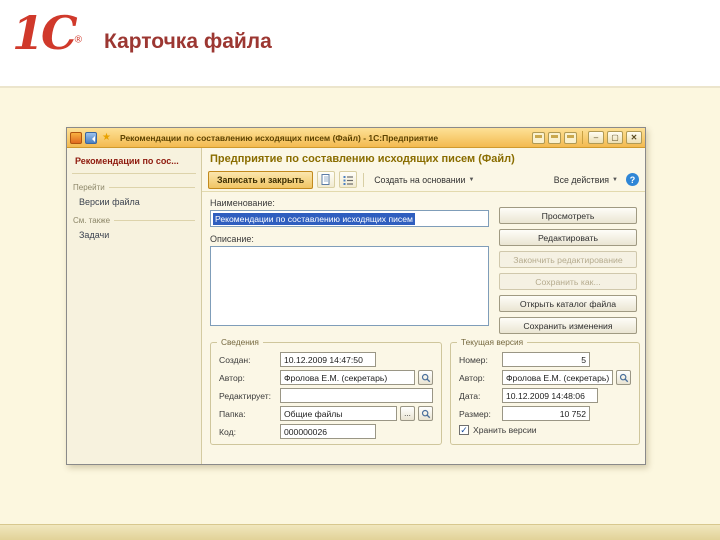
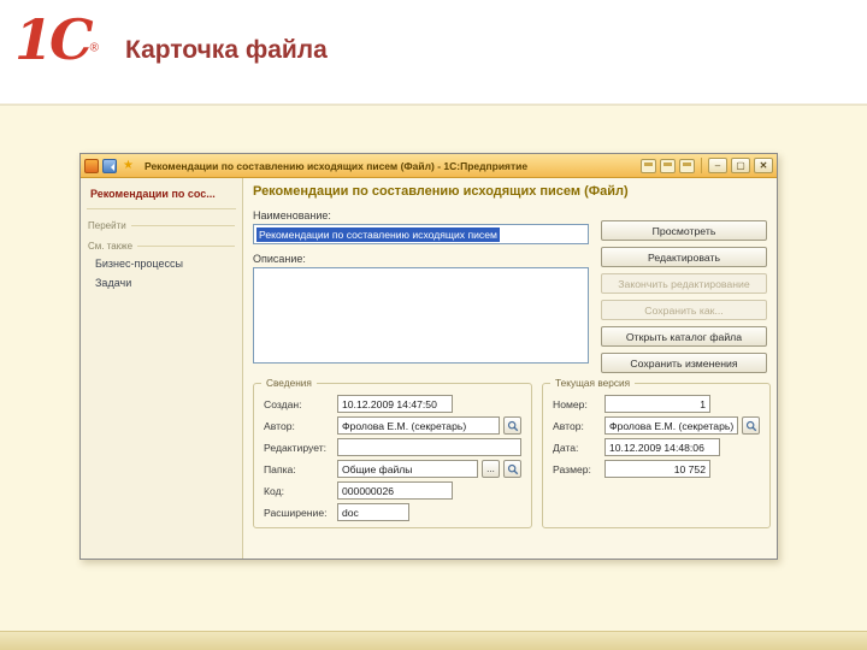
  1С®
  Карточка файла
  ★
  Рекомендации по составлению исходящих писем (Файл) - 1С:Предприятие
  –
  ▢
  ✕
  Рекомендации по сос...
  Перейти
- Версии файла
  См. также
+ Бизнес-процессы
  Задачи
- Предприятие по составлению исходящих писем (Файл)
+ Рекомендации по составлению исходящих писем (Файл)
- Записать и закрыть
- Создать на основании
- Все действия
- ?
  Наименование:
  Рекомендации по составлению исходящих писем
  Описание:
  Просмотреть
  Редактировать
  Закончить редактирование
  Сохранить как...
  Открыть каталог файла
  Сохранить изменения
  Сведения
  Создан:
  10.12.2009 14:47:50
  Автор:
  Фролова Е.М. (секретарь)
  Редактирует:
  Папка:
  Общие файлы
  ...
  Код:
  000000026
+ Расширение:
+ doc
  Текущая версия
  Номер:
- 5
+ 1
  Автор:
  Фролова Е.М. (секретарь)
  Дата:
  10.12.2009 14:48:06
  Размер:
  10 752
- ✓
- Хранить версии
